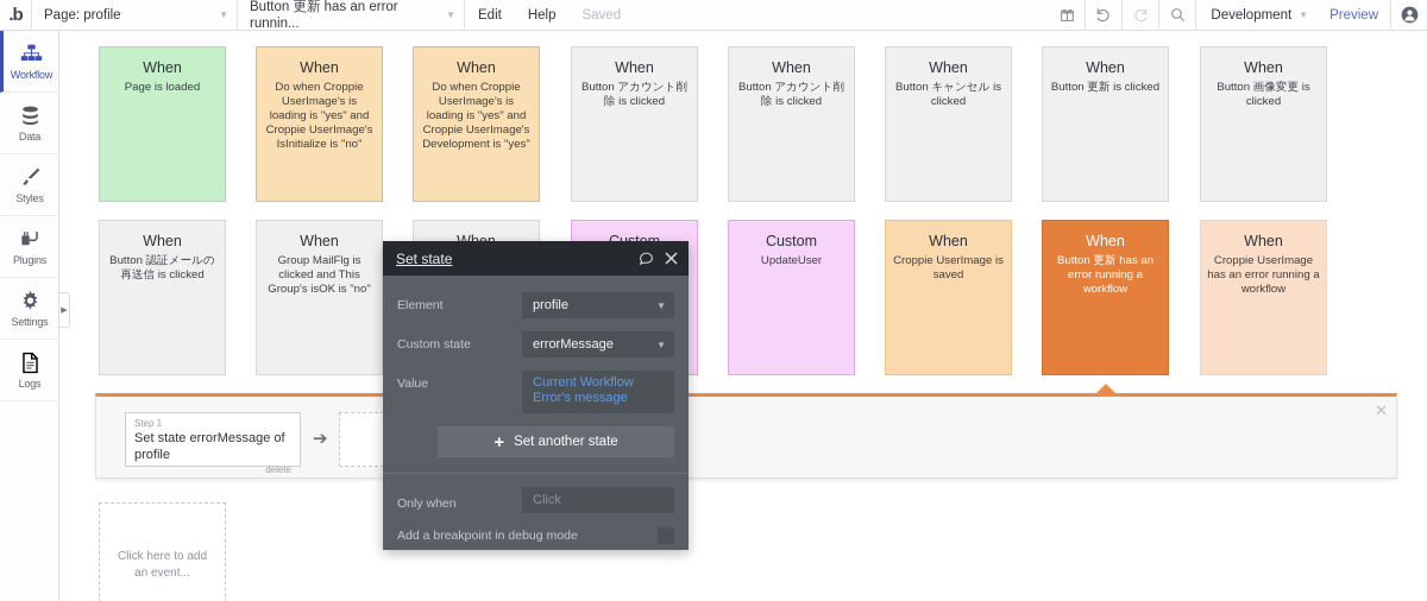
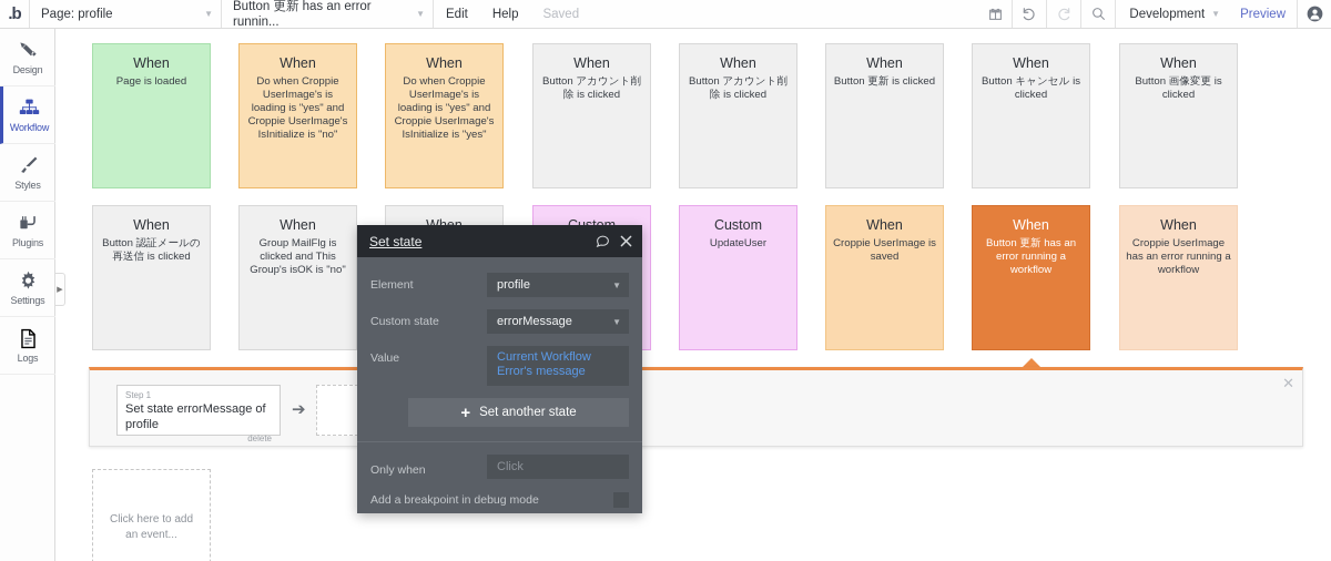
  .b
  Page: profile
  ▼
  Button 更新 has an error runnin...
  ▼
  Edit
  Help
  Saved
  Development
  ▼
  Preview
+ Design
  Workflow
- Data
  Styles
  Plugins
  Settings
  Logs
  When
  Page is loaded
  When
  Do when Croppie UserImage's is loading is "yes" and Croppie UserImage's IsInitialize is "no"
  When
- Do when Croppie UserImage's is loading is "yes" and Croppie UserImage's Development is "yes"
+ Do when Croppie UserImage's is loading is "yes" and Croppie UserImage's IsInitialize is "yes"
  When
  Button アカウント削除 is clicked
  When
  Button アカウント削除 is clicked
  When
- Button キャンセル is clicked
+ Button 更新 is clicked
  When
- Button 更新 is clicked
+ Button キャンセル is clicked
  When
  Button 画像変更 is clicked
  When
  Button 認証メールの再送信 is clicked
  When
  Group MailFlg is clicked and This Group's isOK is "no"
  Custom
  UpdateUser
  When
  Croppie UserImage is saved
  When
  Button 更新 has an error running a workflow
  When
  Croppie UserImage has an error running a workflow
  ✕
  Step 1
  Set state errorMessage of profile
  delete
  ➔
  Click here to add an event...
  Set state
  Element
  profile
  ▼
  Custom state
  errorMessage
  ▼
  Value
  Current Workflow Error's message
  +
  Set another state
  Only when
  Click
  Add a breakpoint in debug mode
